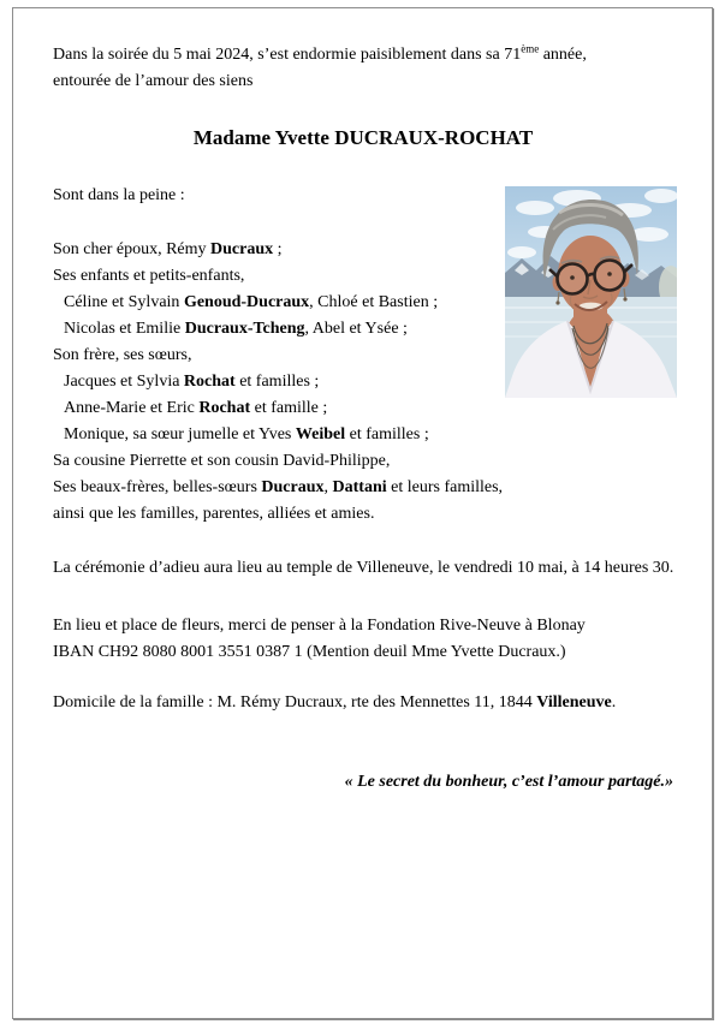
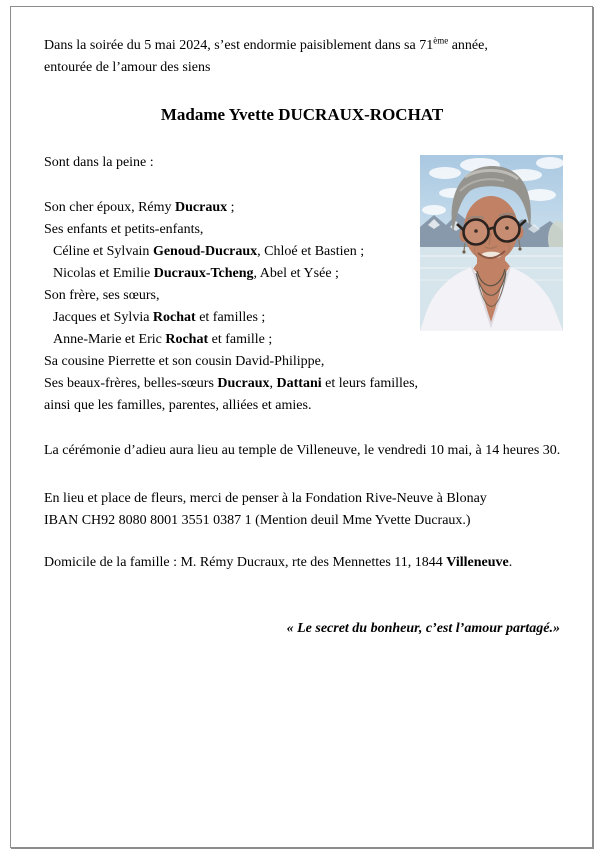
  Dans la soirée du 5 mai 2024, s’est endormie paisiblement dans sa 71ème année,
  entourée de l’amour des siens
  Madame Yvette DUCRAUX-ROCHAT
  Sont dans la peine :
  Son cher époux, Rémy Ducraux ;
  Ses enfants et petits-enfants,
  Céline et Sylvain Genoud-Ducraux, Chloé et Bastien ;
  Nicolas et Emilie Ducraux-Tcheng, Abel et Ysée ;
  Son frère, ses sœurs,
  Jacques et Sylvia Rochat et familles ;
  Anne-Marie et Eric Rochat et famille ;
- Monique, sa sœur jumelle et Yves Weibel et familles ;
  Sa cousine Pierrette et son cousin David-Philippe,
  Ses beaux-frères, belles-sœurs Ducraux, Dattani et leurs familles,
  ainsi que les familles, parentes, alliées et amies.
  La cérémonie d’adieu aura lieu au temple de Villeneuve, le vendredi 10 mai, à 14 heures 30.
  En lieu et place de fleurs, merci de penser à la Fondation Rive-Neuve à Blonay
  IBAN CH92 8080 8001 3551 0387 1 (Mention deuil Mme Yvette Ducraux.)
  Domicile de la famille : M. Rémy Ducraux, rte des Mennettes 11, 1844 Villeneuve.
  « Le secret du bonheur, c’est l’amour partagé.»
